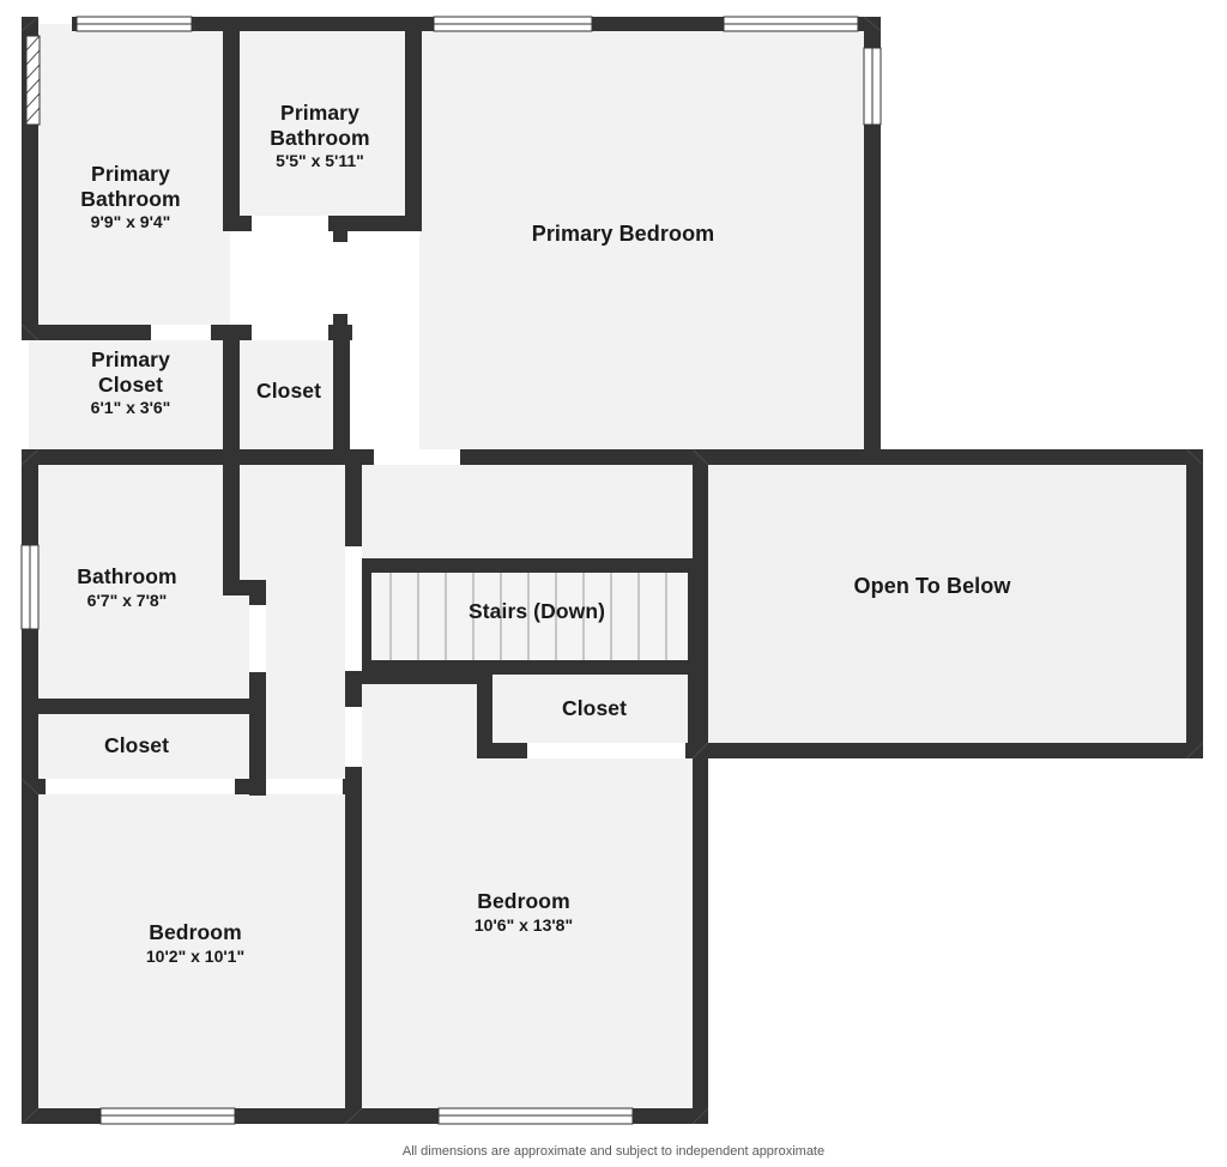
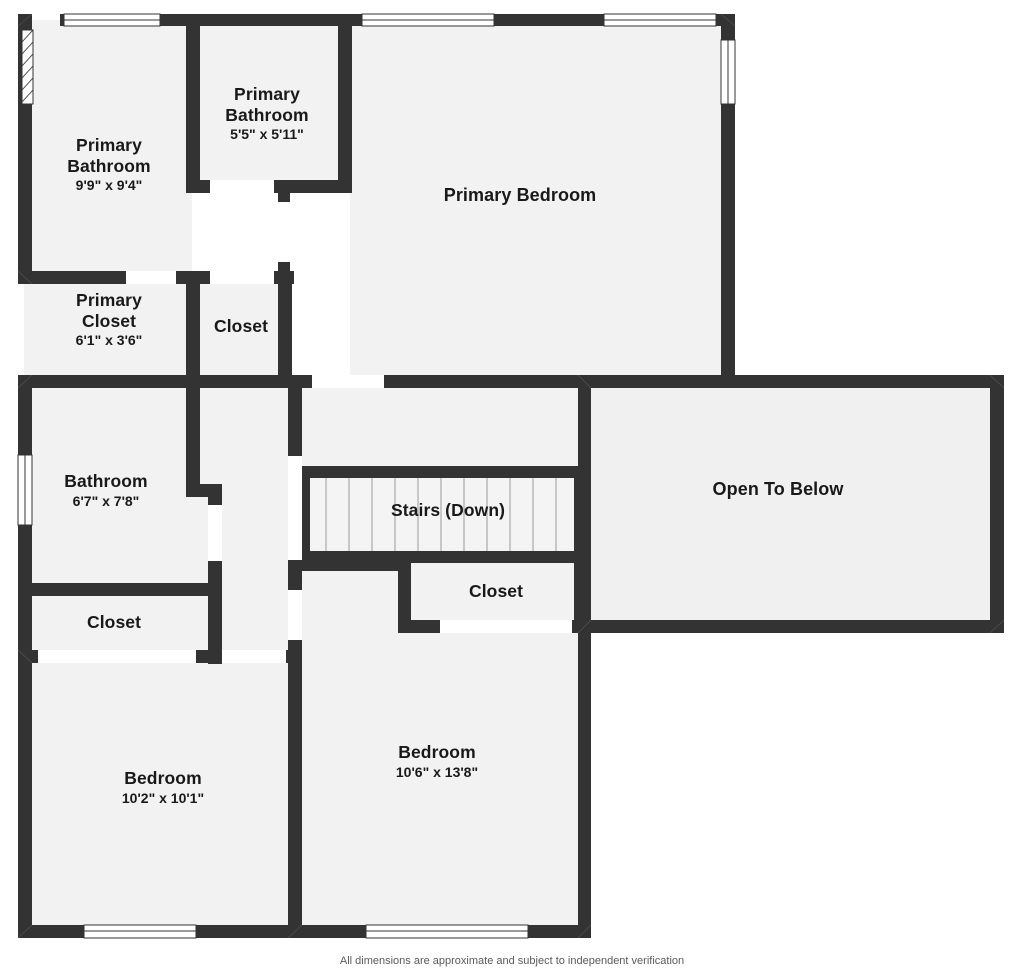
  Primary
  Bathroom
  9'9" x 9'4"
  Primary
  Bathroom
  5'5" x 5'11"
  Primary Bedroom
  Primary
  Closet
  6'1" x 3'6"
  Closet
  Bathroom
  6'7" x 7'8"
  Closet
  Stairs (Down)
  Closet
  Open To Below
  Bedroom
  10'2" x 10'1"
  Bedroom
  10'6" x 13'8"
- All dimensions are approximate and subject to independent approximate
+ All dimensions are approximate and subject to independent verification
